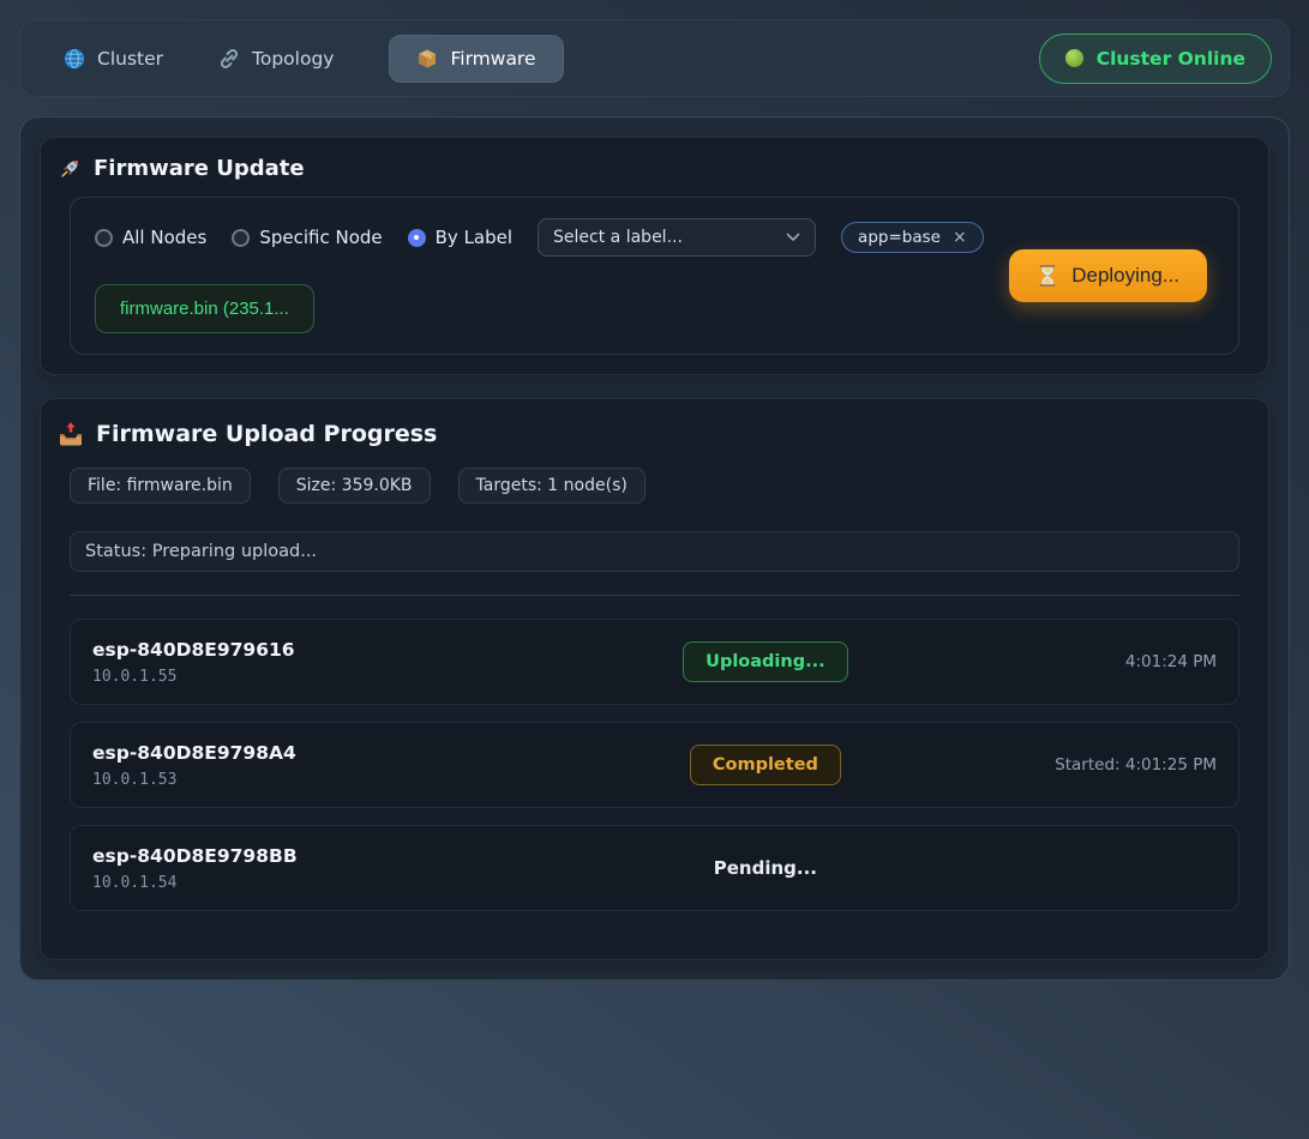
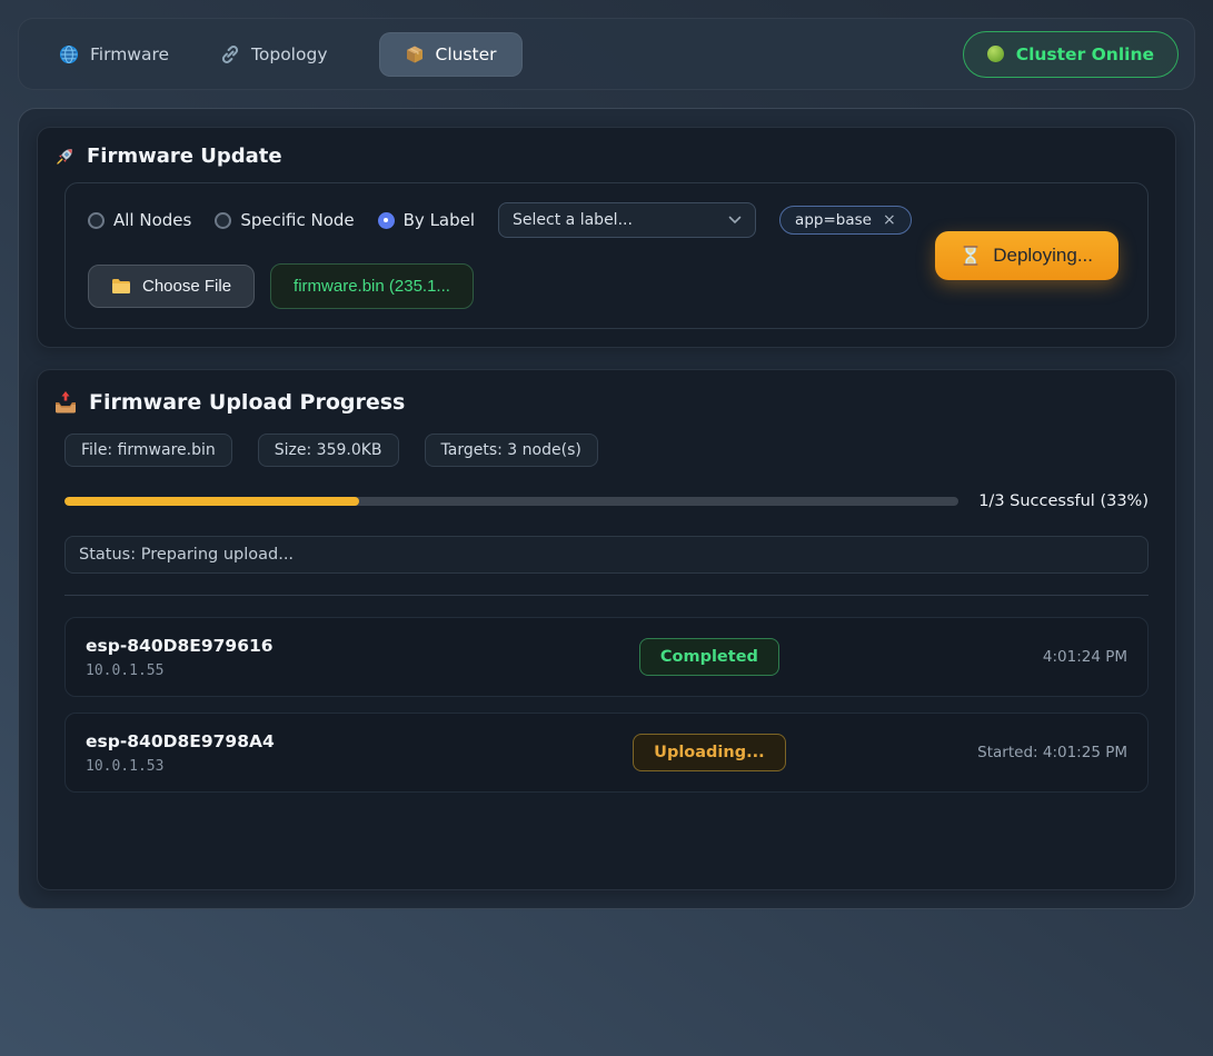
- Cluster
+ Firmware
  Topology
- Firmware
+ Cluster
  Cluster Online
  Firmware Update
  All Nodes
  Specific Node
  By Label
  Select a label...
  app=base
  ×
+ Choose File
  firmware.bin (235.1...
  Deploying...
  Firmware Upload Progress
  File: firmware.bin
  Size: 359.0KB
- Targets: 1 node(s)
+ Targets: 3 node(s)
+ 1/3 Successful (33%)
  Status: Preparing upload...
  esp-840D8E979616
  10.0.1.55
- Uploading...
+ Completed
  4:01:24 PM
  esp-840D8E9798A4
  10.0.1.53
- Completed
+ Uploading...
  Started: 4:01:25 PM
- esp-840D8E9798BB
- 10.0.1.54
- Pending...
